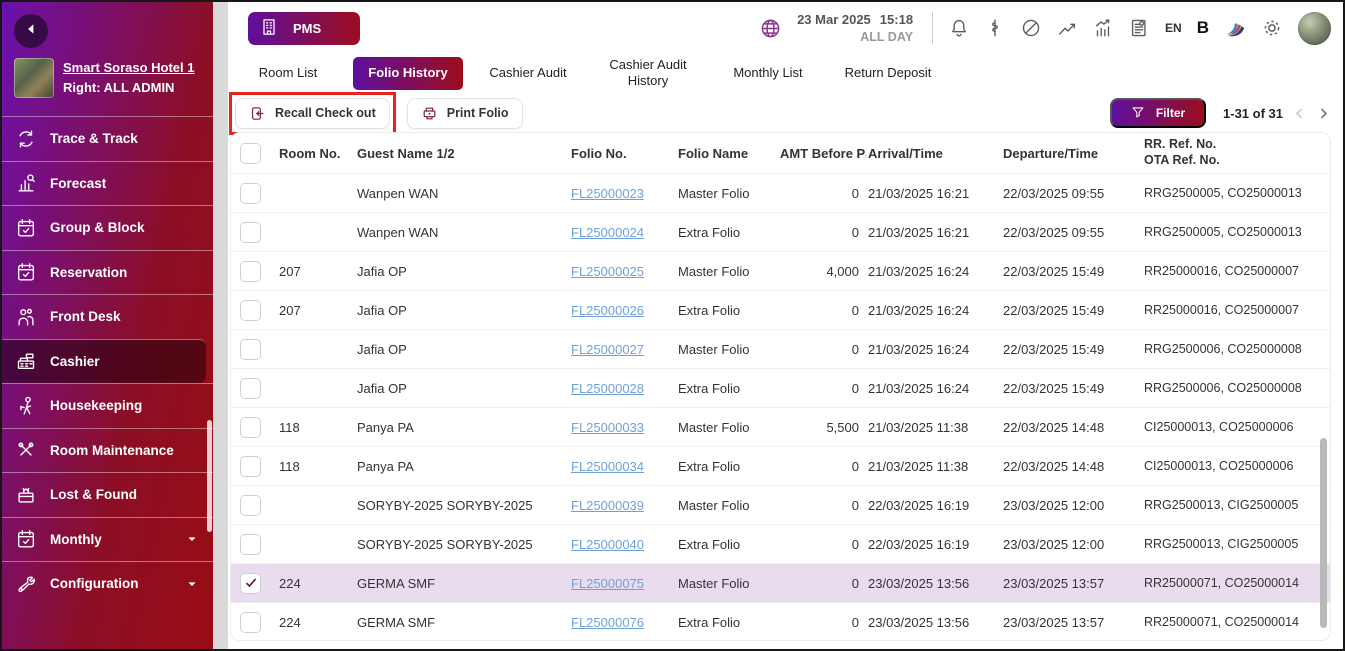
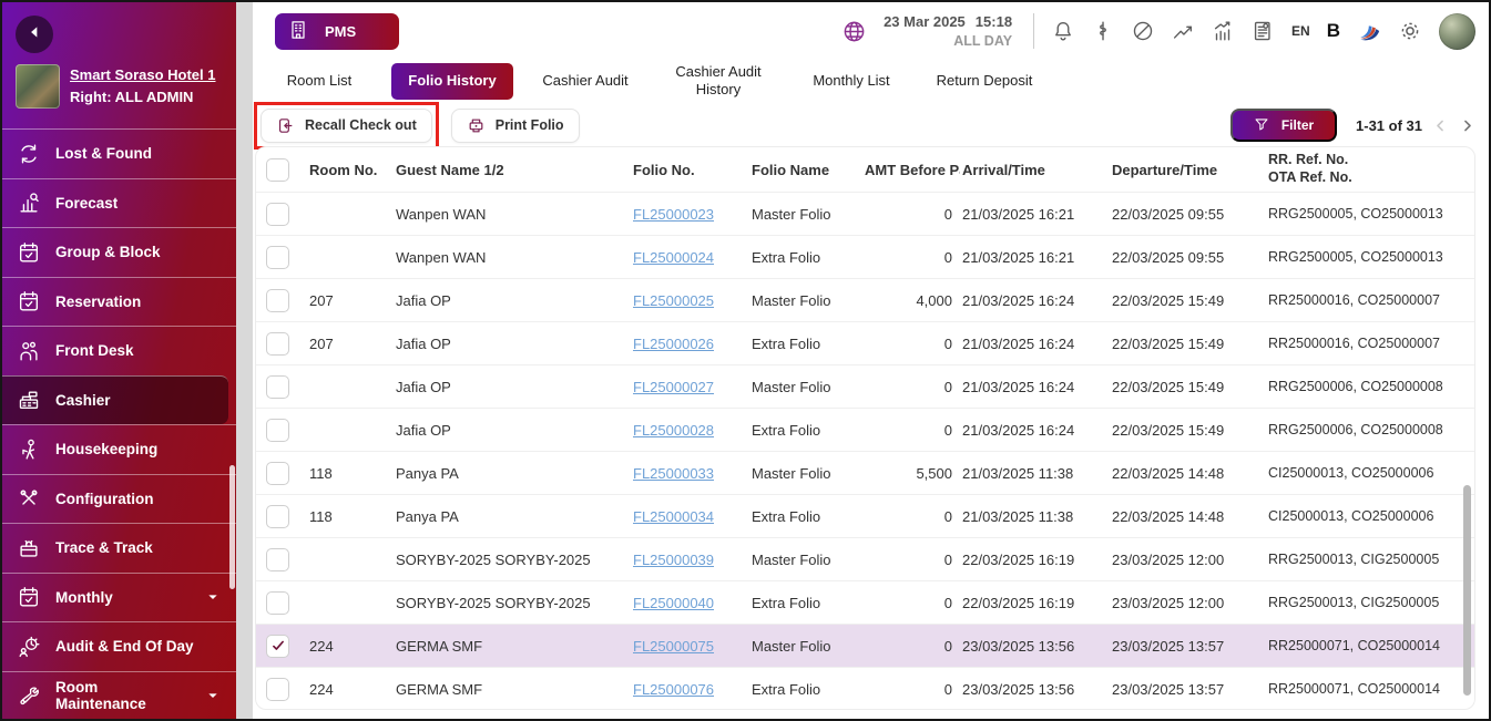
  Smart Soraso Hotel 1
  Right: ALL ADMIN
- Trace & Track
+ Lost & Found
  Forecast
  Group & Block
  Reservation
  Front Desk
  Cashier
  Housekeeping
- Room Maintenance
+ Configuration
- Lost & Found
+ Trace & Track
  Monthly
+ Audit & End Of Day
- Configuration
+ Room Maintenance
  PMS
  23 Mar 2025
  15:18
  ALL DAY
  EN
  B
  Room List
  Folio History
  Cashier Audit
  Cashier Audit History
  Monthly List
  Return Deposit
  Recall Check out
  Print Folio
  Filter
  1-31 of 31
  Room No.
  Guest Name 1/2
  Folio No.
  Folio Name
  AMT Before P
  Arrival/Time
  Departure/Time
  RR. Ref. No.
  OTA Ref. No.
  Wanpen WAN
  FL25000023
  Master Folio
  0
  21/03/2025 16:21
  22/03/2025 09:55
  RRG2500005, CO25000013
  Wanpen WAN
  FL25000024
  Extra Folio
  0
  21/03/2025 16:21
  22/03/2025 09:55
  RRG2500005, CO25000013
  207
  Jafia OP
  FL25000025
  Master Folio
  4,000
  21/03/2025 16:24
  22/03/2025 15:49
  RR25000016, CO25000007
  207
  Jafia OP
  FL25000026
  Extra Folio
  0
  21/03/2025 16:24
  22/03/2025 15:49
  RR25000016, CO25000007
  Jafia OP
  FL25000027
  Master Folio
  0
  21/03/2025 16:24
  22/03/2025 15:49
  RRG2500006, CO25000008
  Jafia OP
  FL25000028
  Extra Folio
  0
  21/03/2025 16:24
  22/03/2025 15:49
  RRG2500006, CO25000008
  118
  Panya PA
  FL25000033
  Master Folio
  5,500
  21/03/2025 11:38
  22/03/2025 14:48
  CI25000013, CO25000006
  118
  Panya PA
  FL25000034
  Extra Folio
  0
  21/03/2025 11:38
  22/03/2025 14:48
  CI25000013, CO25000006
  SORYBY-2025 SORYBY-2025
  FL25000039
  Master Folio
  0
  22/03/2025 16:19
  23/03/2025 12:00
  RRG2500013, CIG2500005
  SORYBY-2025 SORYBY-2025
  FL25000040
  Extra Folio
  0
  22/03/2025 16:19
  23/03/2025 12:00
  RRG2500013, CIG2500005
  224
  GERMA SMF
  FL25000075
  Master Folio
  0
  23/03/2025 13:56
  23/03/2025 13:57
  RR25000071, CO25000014
  224
  GERMA SMF
  FL25000076
  Extra Folio
  0
  23/03/2025 13:56
  23/03/2025 13:57
  RR25000071, CO25000014
